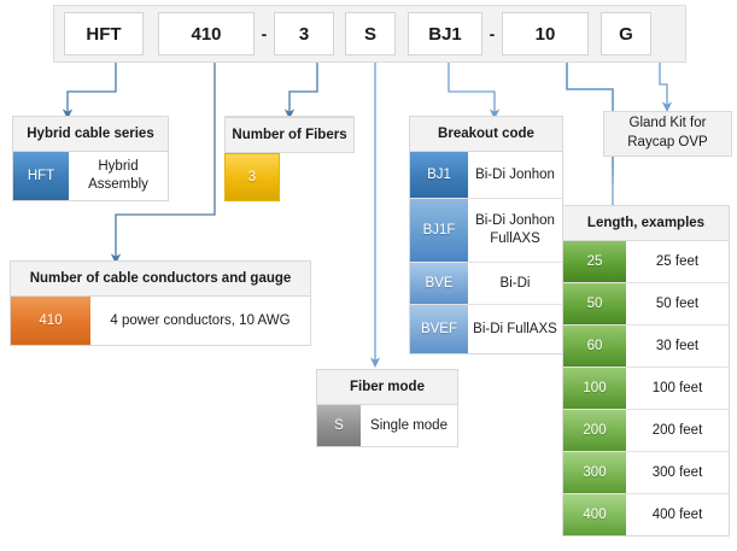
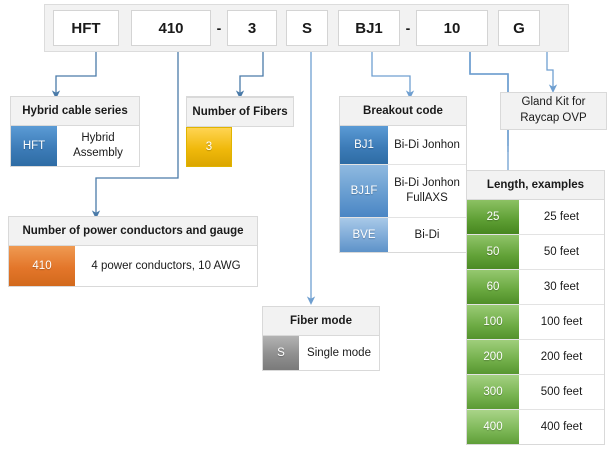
  HFT
  410
  -
  3
  S
  BJ1
  -
  10
  G
  Hybrid cable series
  HFT
  Hybrid Assembly
  Number of Fibers
  3
  Breakout code
  BJ1
  Bi-Di Jonhon
  BJ1F
  Bi-Di Jonhon FullAXS
  BVE
  Bi-Di
- BVEF
- Bi-Di FullAXS
  Gland Kit for Raycap OVP
  Length, examples
  25
  25 feet
  50
  50 feet
  60
  30 feet
  100
  100 feet
  200
  200 feet
  300
- 300 feet
+ 500 feet
  400
  400 feet
- Number of cable conductors and gauge
+ Number of power conductors and gauge
  410
  4 power conductors, 10 AWG
  Fiber mode
  S
  Single mode
